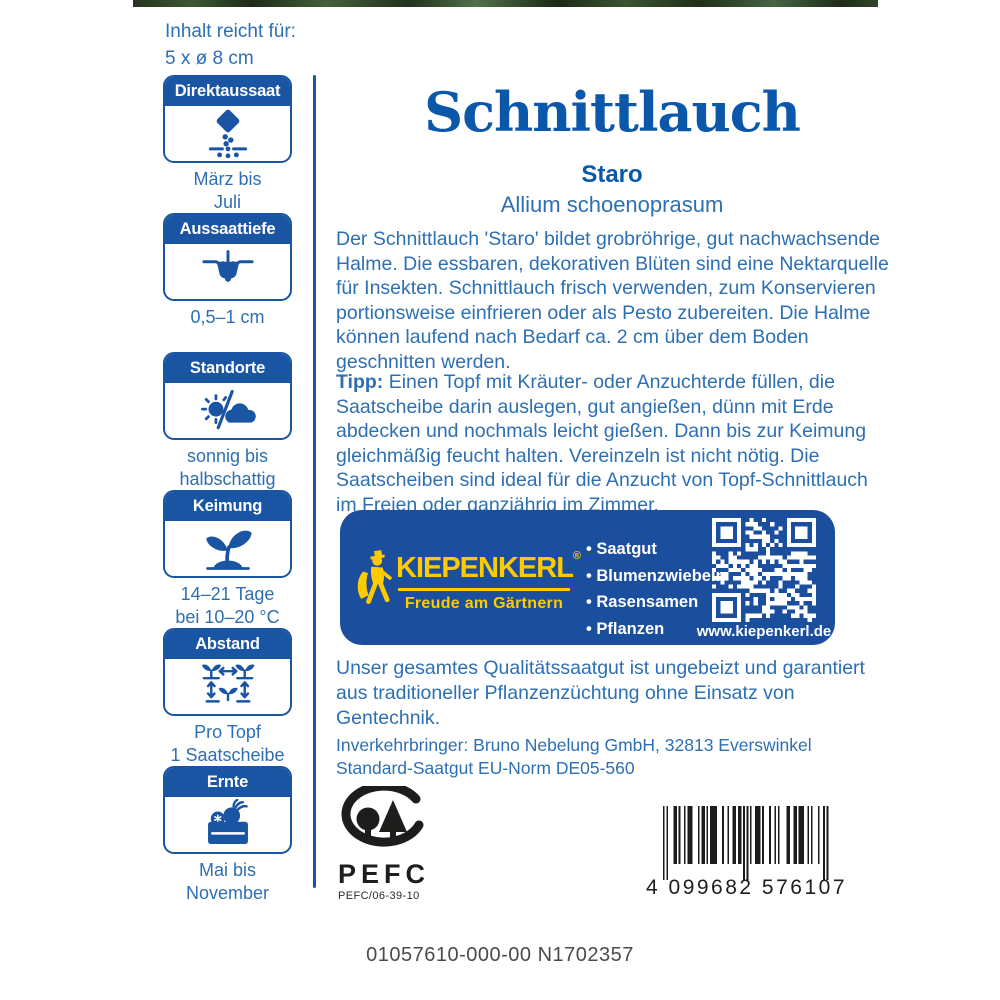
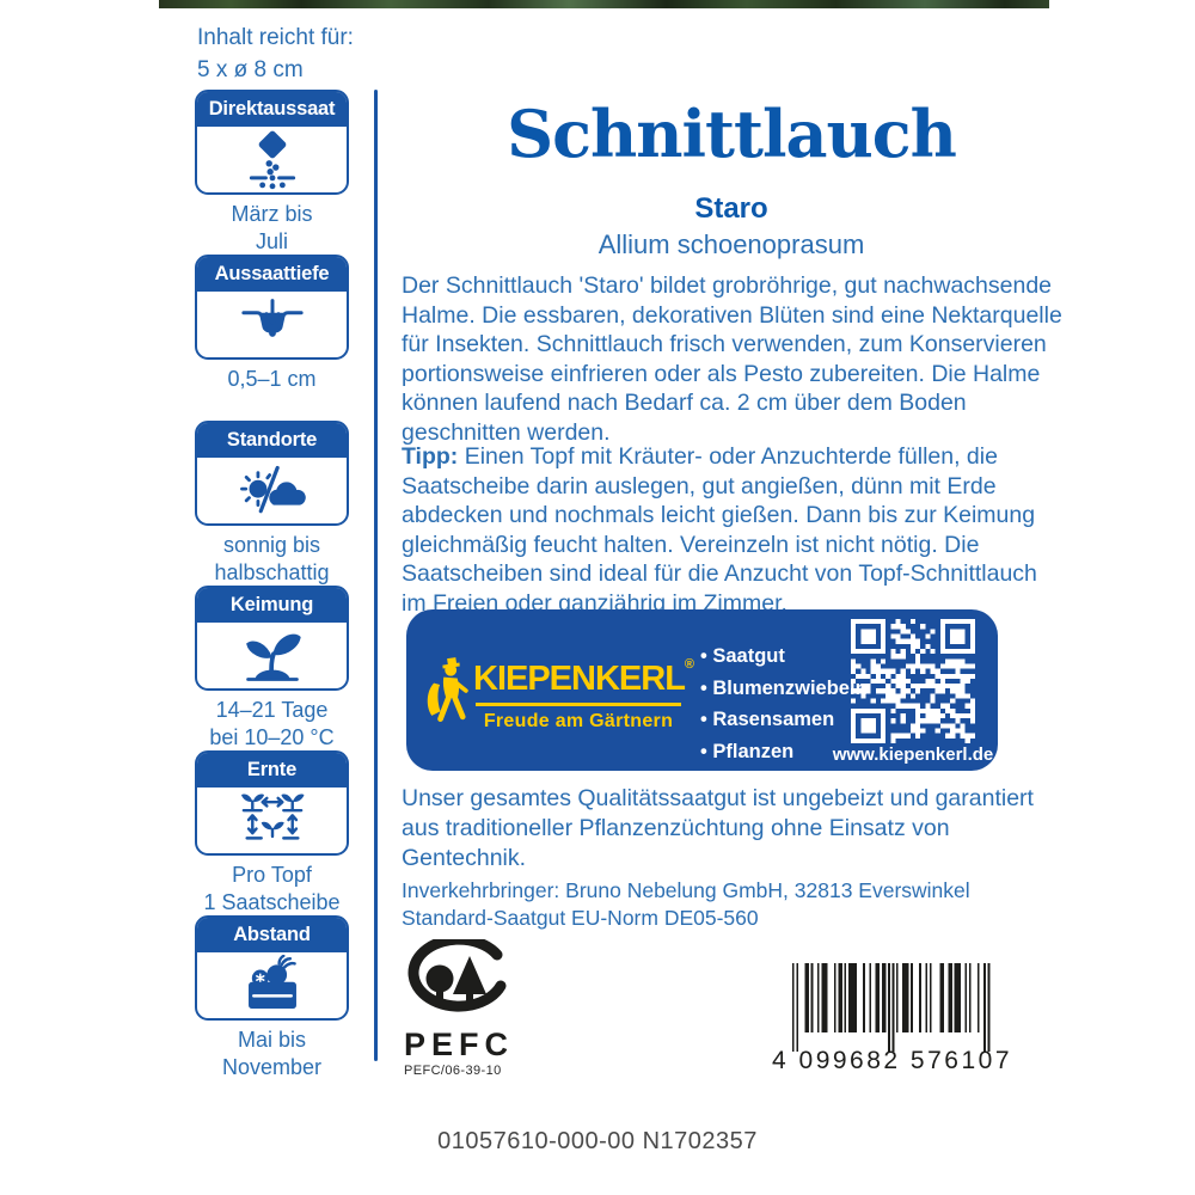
  Inhalt reicht für:
  5 x ø 8 cm
  Direktaussaat
  März bis
  Juli
  Aussaattiefe
  0,5–1 cm
  Standorte
  sonnig bis
  halbschattig
  Keimung
  14–21 Tage
  bei 10–20 °C
- Abstand
+ Ernte
  Pro Topf
  1 Saatscheibe
- Ernte
+ Abstand
  Mai bis
  November
  Schnittlauch
  Staro
  Allium schoenoprasum
  Der Schnittlauch 'Staro' bildet grobröhrige, gut nachwachsende Halme. Die essbaren, dekorativen Blüten sind eine Nektarquelle für Insekten. Schnittlauch frisch verwenden, zum Konservieren portionsweise einfrieren oder als Pesto zubereiten. Die Halme können laufend nach Bedarf ca. 2 cm über dem Boden geschnitten werden.
  Tipp: Einen Topf mit Kräuter- oder Anzuchterde füllen, die Saatscheibe darin auslegen, gut angießen, dünn mit Erde abdecken und nochmals leicht gießen. Dann bis zur Keimung gleichmäßig feucht halten. Vereinzeln ist nicht nötig. Die Saatscheiben sind ideal für die Anzucht von Topf-Schnittlauch im Freien oder ganzjährig im Zimmer.
  KIEPENKERL®
  Freude am Gärtnern
  Saatgut
  Blumenzwiebel
  Rasensamen
  Pflanzen
  www.kiepenkerl.de
  Unser gesamtes Qualitätssaatgut ist ungebeizt und garantiert aus traditioneller Pflanzenzüchtung ohne Einsatz von Gentechnik.
  Inverkehrbringer: Bruno Nebelung GmbH, 32813 Everswinkel
  Standard-Saatgut EU-Norm DE05-560
  PEFC
  PEFC/06-39-10
  4 099682 576107
  01057610-000-00 N1702357
